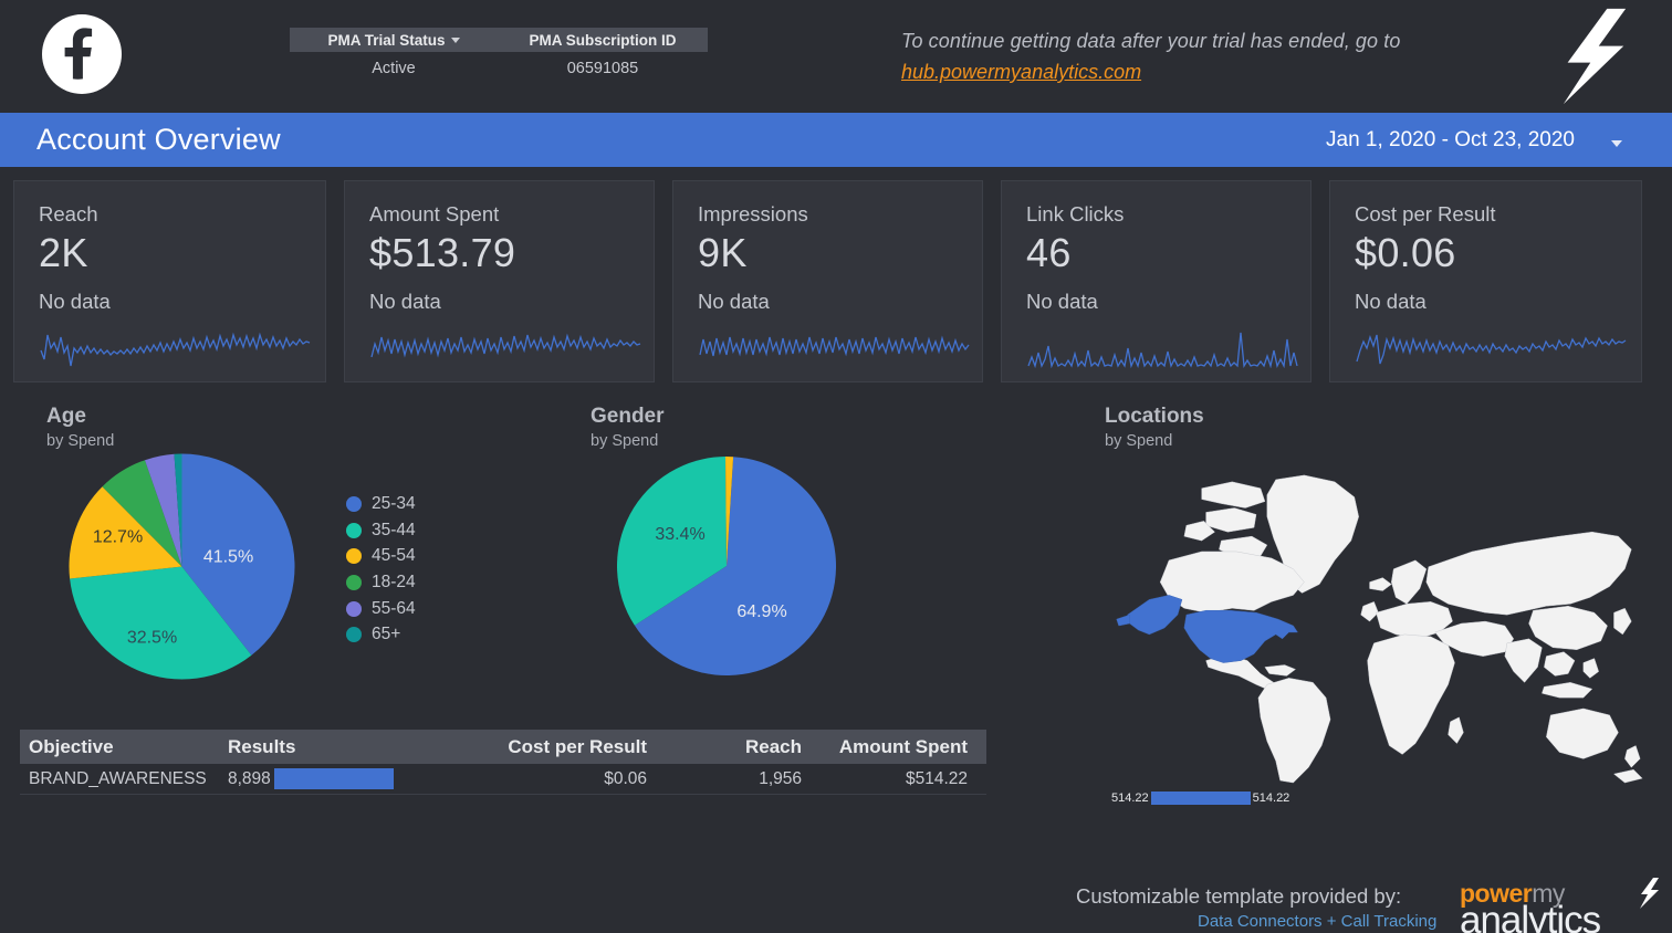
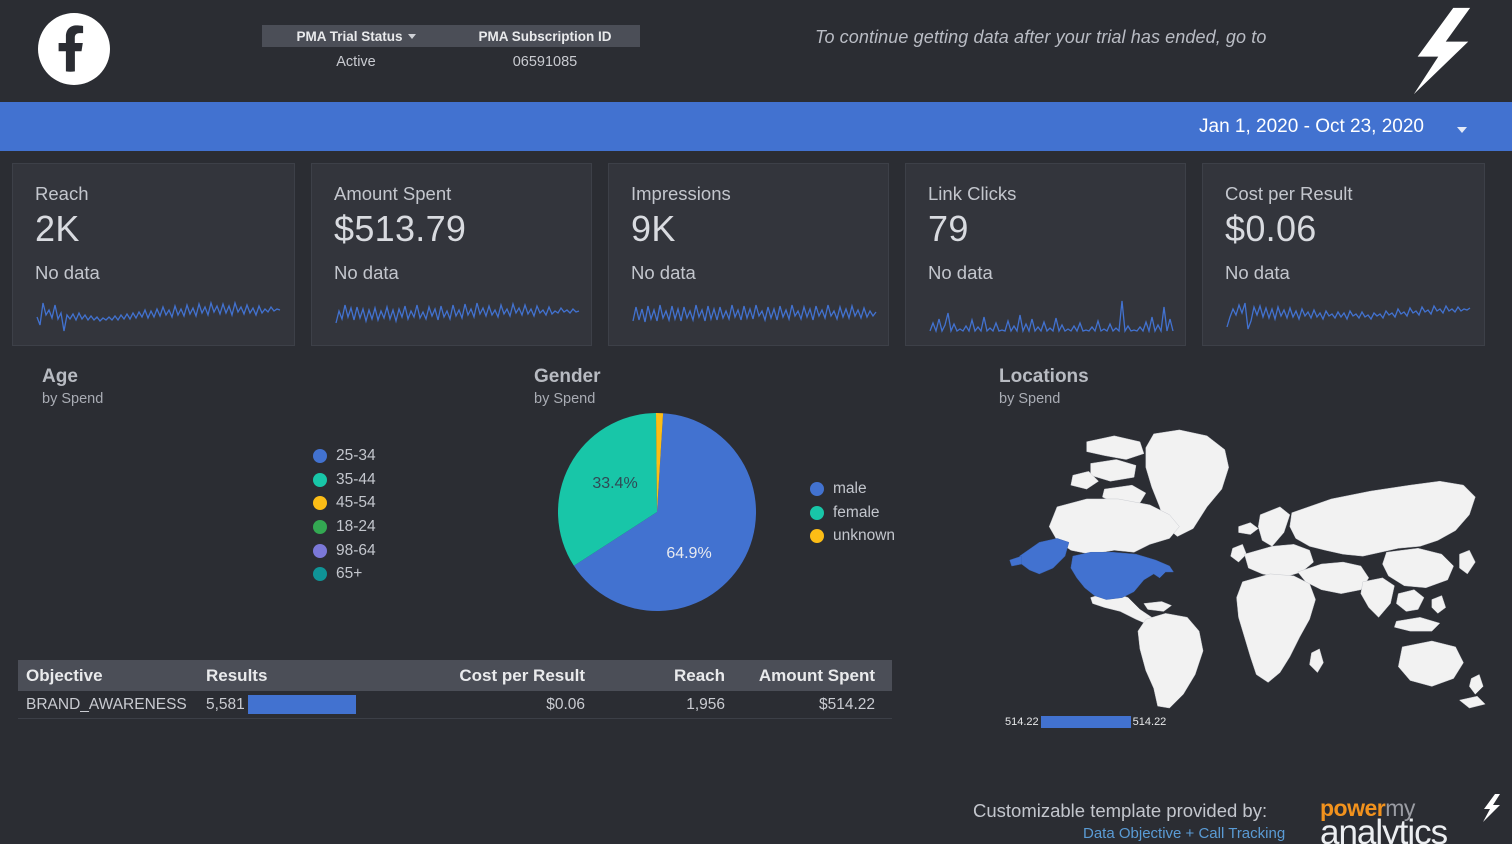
  PMA Trial Status
  PMA Subscription ID
  Active
  06591085
  To continue getting data after your trial has ended, go to
- hub.powermyanalytics.com
- Account Overview
  Jan 1, 2020 - Oct 23, 2020
  Reach
  2K
  No data
  Amount Spent
  $513.79
  No data
  Impressions
  9K
  No data
  Link Clicks
- 46
+ 79
  No data
  Cost per Result
  $0.06
  No data
  Age
  by Spend
- 41.5%
- 32.5%
- 12.7%
  25-34
  35-44
  45-54
  18-24
- 55-64
+ 98-64
  65+
  Gender
  by Spend
  64.9%
  33.4%
+ male
+ female
+ unknown
  Locations
  by Spend
  514.22
  514.22
  Objective
  Results
  Cost per Result
  Reach
  Amount Spent
  BRAND_AWARENESS
- 8,898
+ 5,581
  $0.06
  1,956
  $514.22
  Customizable template provided by:
- Data Connectors + Call Tracking
+ Data Objective + Call Tracking
  powermy
  analytics
